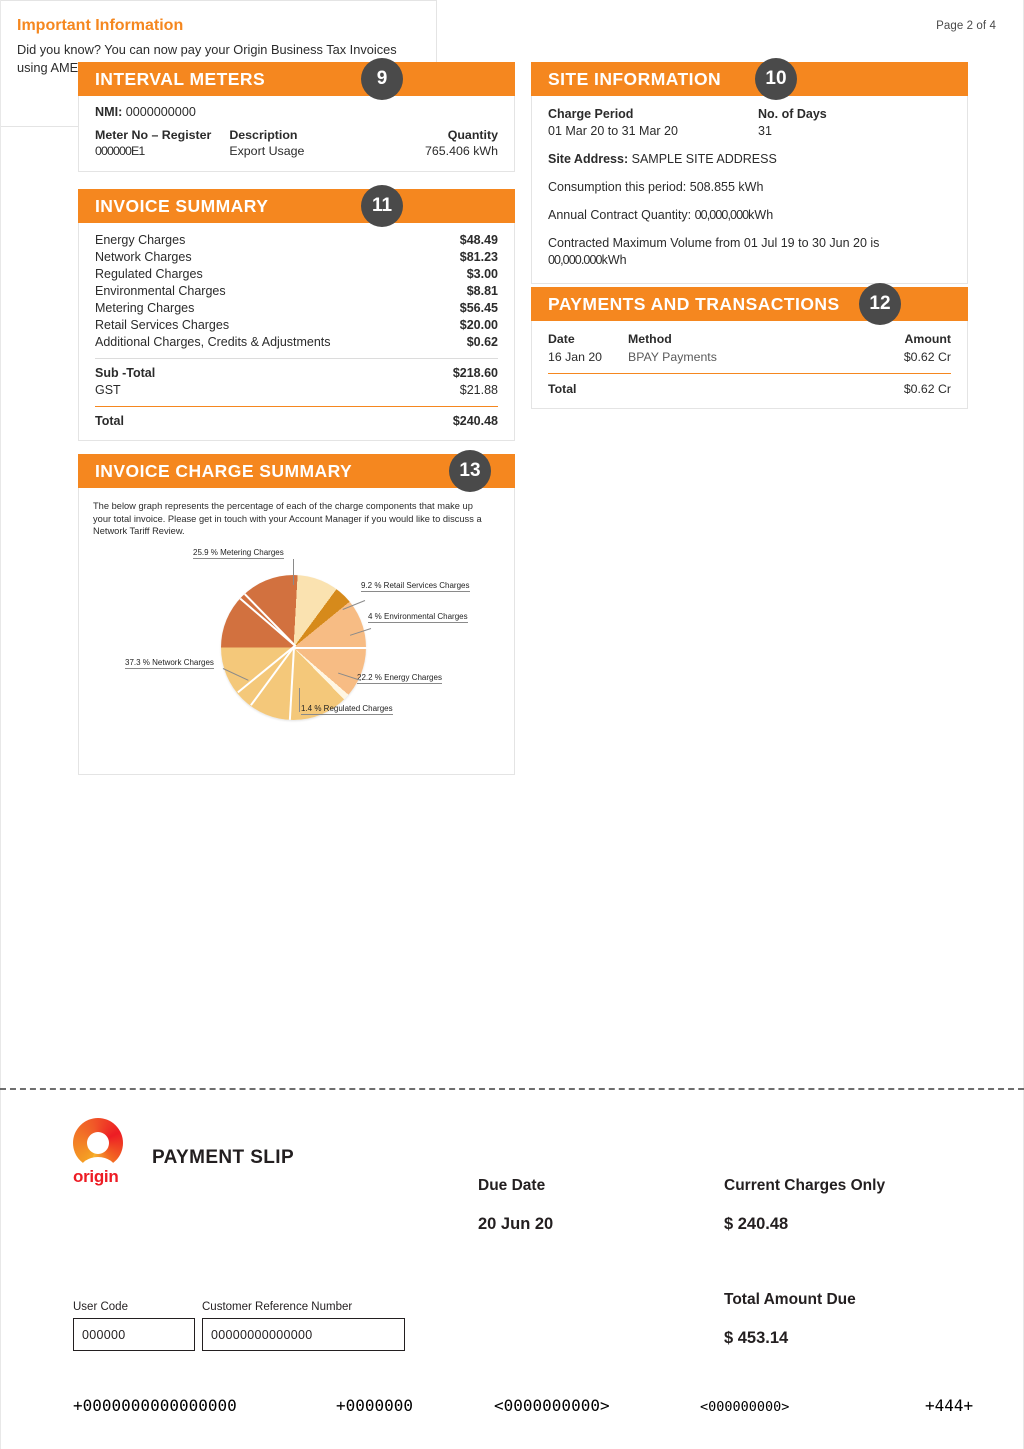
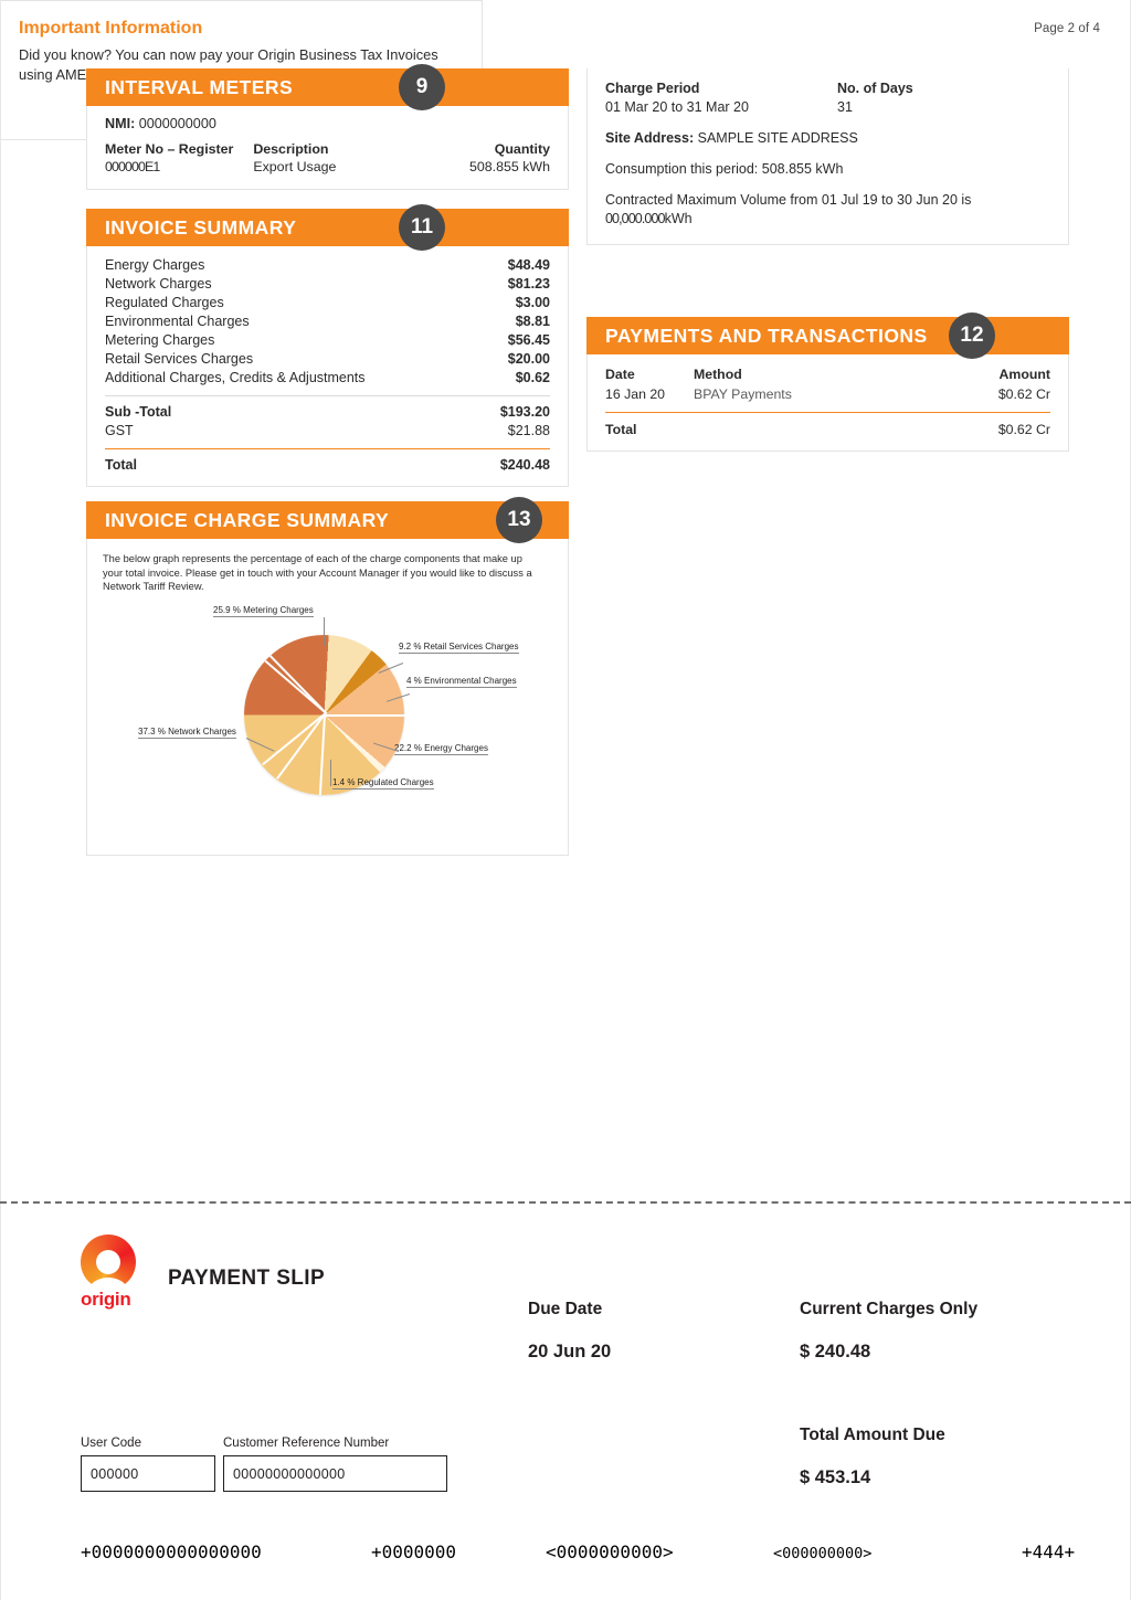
  Page 2 of 4
  INTERVAL METERS
  9
  NMI: 0000000000
  Meter No – Register
  Description
  Quantity
  000000E1
  Export Usage
- 765.406 kWh
+ 508.855 kWh
  INVOICE SUMMARY
  11
  Energy Charges
  $48.49
  Network Charges
  $81.23
  Regulated Charges
  $3.00
  Environmental Charges
  $8.81
  Metering Charges
  $56.45
  Retail Services Charges
  $20.00
  Additional Charges, Credits & Adjustments
  $0.62
  Sub -Total
- $218.60
+ $193.20
  GST
  $21.88
  Total
  $240.48
- SITE INFORMATION
- 10
  Charge Period
  No. of Days
  01 Mar 20 to 31 Mar 20
  31
  Site Address: SAMPLE SITE ADDRESS
  Consumption this period: 508.855 kWh
- Annual Contract Quantity: 00,000,000kWh
  Contracted Maximum Volume from 01 Jul 19 to 30 Jun 20 is
  00,000.000kWh
  PAYMENTS AND TRANSACTIONS
  12
  Date
  Method
  Amount
  16 Jan 20
  BPAY Payments
  $0.62 Cr
  Total
  $0.62 Cr
  INVOICE CHARGE SUMMARY
  13
  The below graph represents the percentage of each of the charge components that make up your total invoice. Please get in touch with your Account Manager if you would like to discuss a Network Tariff Review.
  25.9 % Metering Charges
  9.2 % Retail Services Charges
  4 % Environmental Charges
  37.3 % Network Charges
  22.2 % Energy Charges
  1.4 % Regulated Charges
  Important Information
  origin
  PAYMENT SLIP
  Due Date
  20 Jun 20
  Current Charges Only
  $ 240.48
  Total Amount Due
  $ 453.14
  User Code
  000000
  Customer Reference Number
  00000000000000
  +0000000000000000
  +0000000
  <0000000000>
  <000000000>
  +444+
